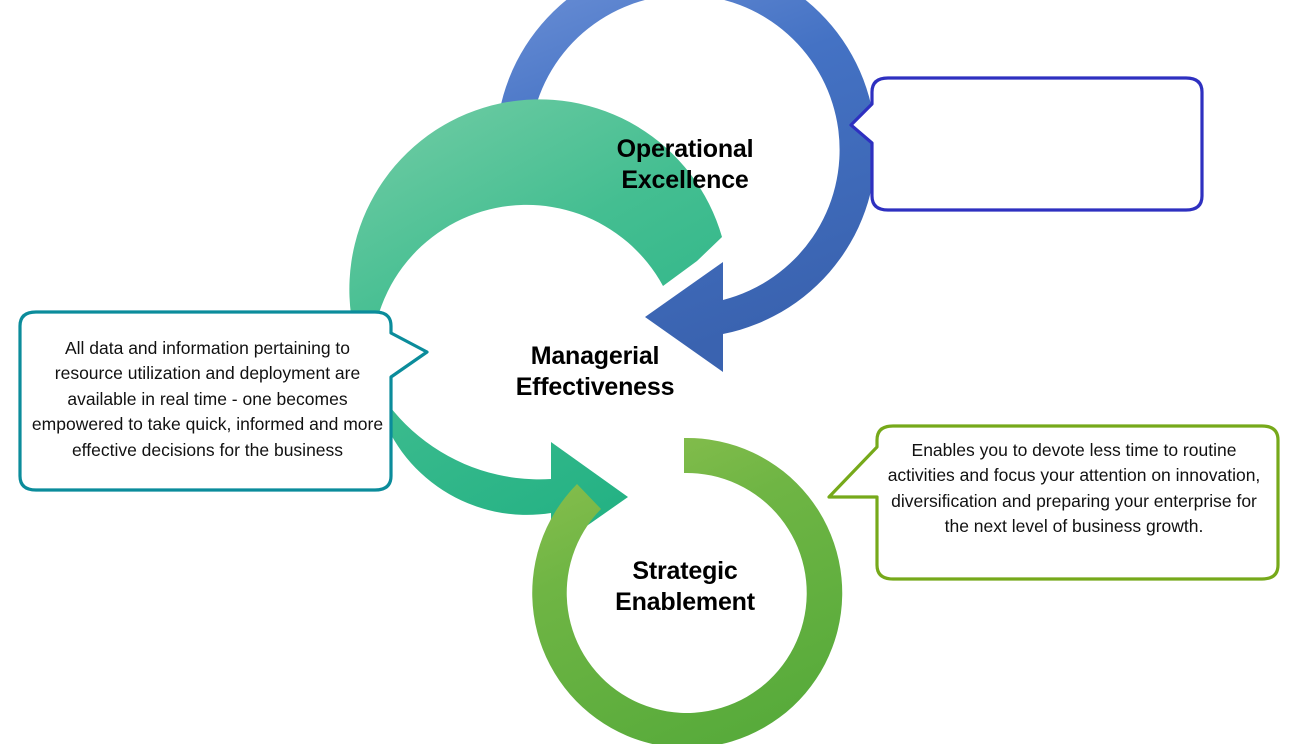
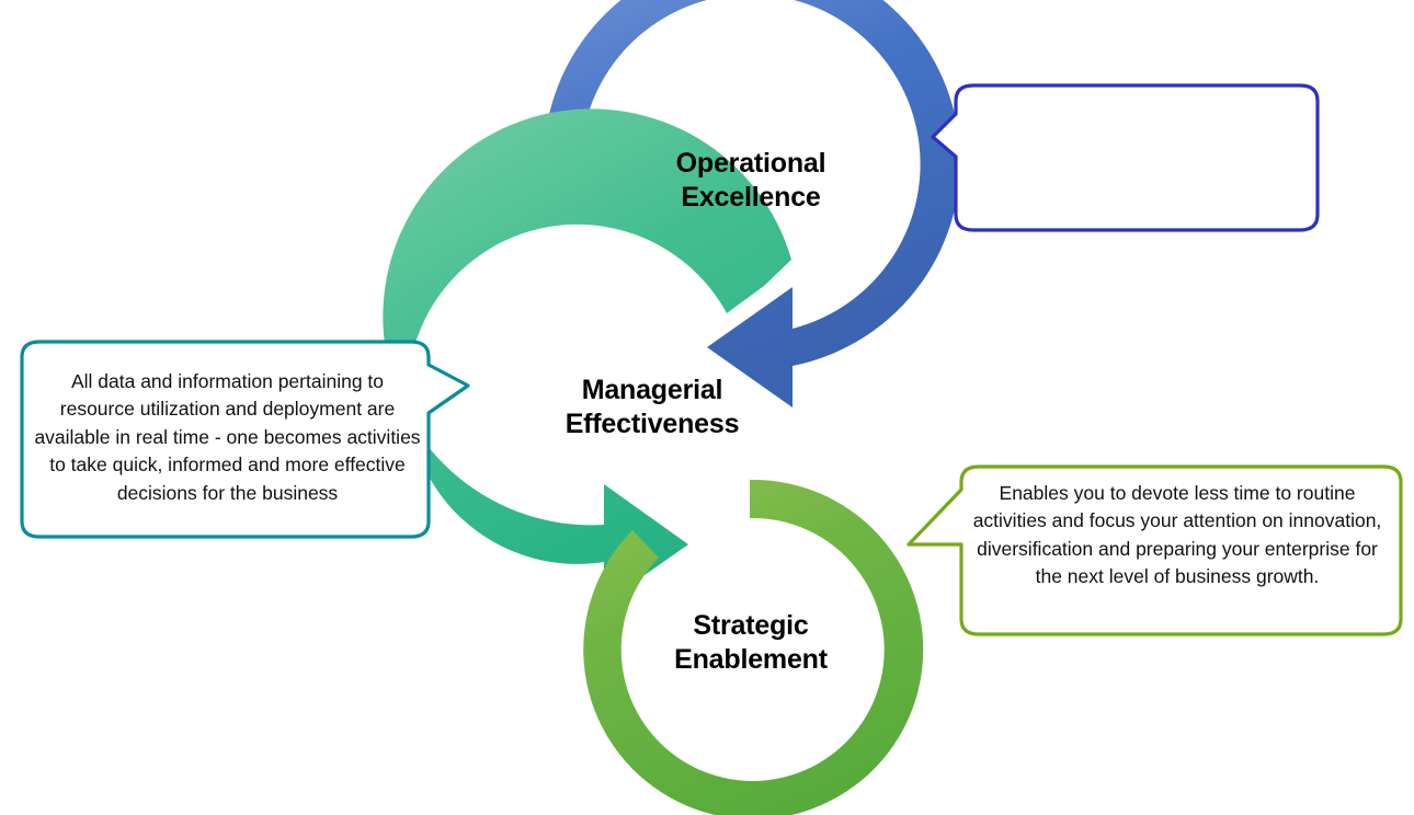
  Operational
  Excellence
  Managerial
  Effectiveness
  Strategic
  Enablement
- All data and information pertaining to resource utilization and deployment are available in real time - one becomes empowered to take quick, informed and more effective decisions for the business
+ All data and information pertaining to resource utilization and deployment are available in real time - one becomes activities to take quick, informed and more effective decisions for the business
  Enables you to devote less time to routine activities and focus your attention on innovation, diversification and preparing your enterprise for the next level of business growth.
